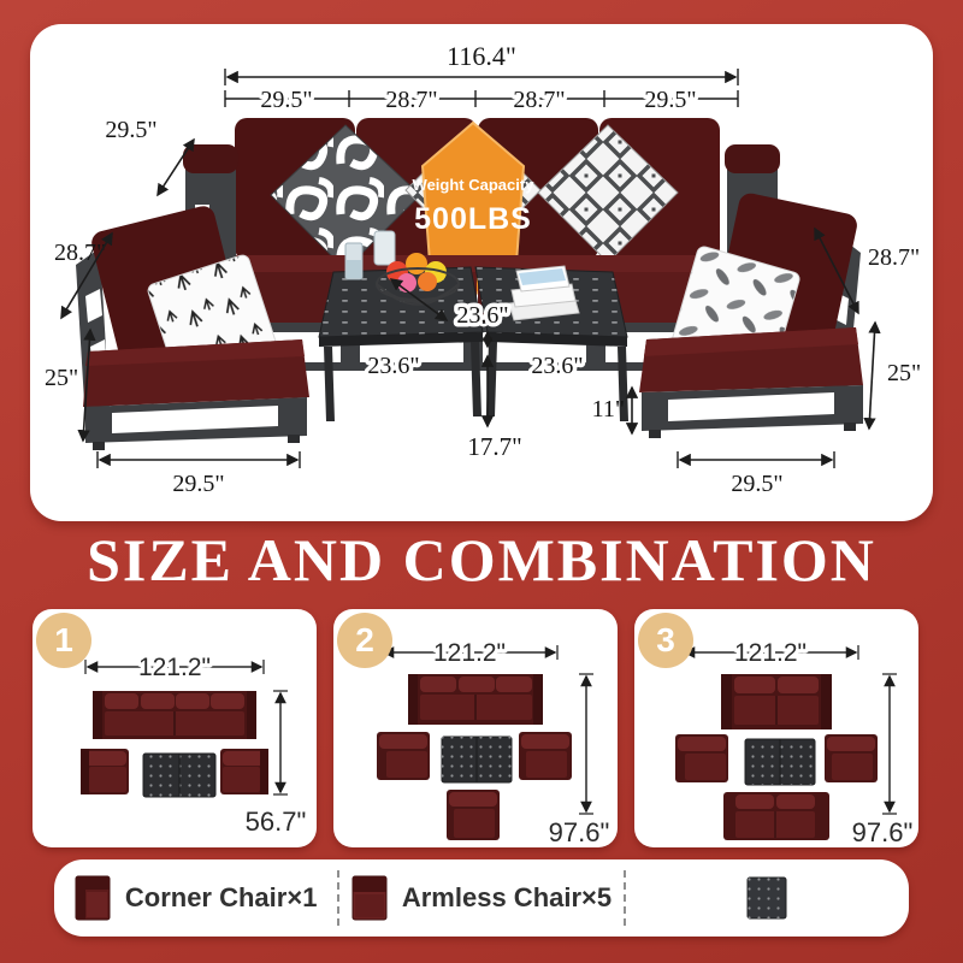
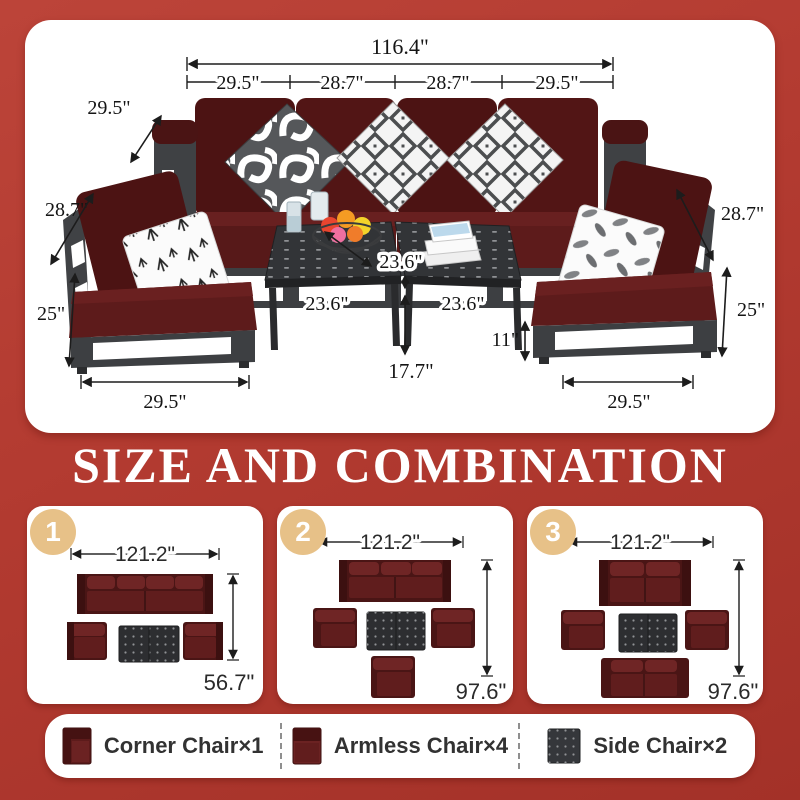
  116.4"
  29.5"
  28.7"
  28.7"
  29.5"
- Weight Capacity
- 500LBS
  29.5"
  28.7
  25"
  29.5"
  23.6"
  23.6"
  23.6"
  17.7"
  11"
  28.7"
  25"
  29.5"
  SIZE AND COMBINATION
  1
  121.2"
  56.7"
  2
  121.2"
  97.6"
  3
  121.2"
  97.6"
  Corner Chair×1
- Armless Chair×5
+ Armless Chair×4
+ Side Chair×2
